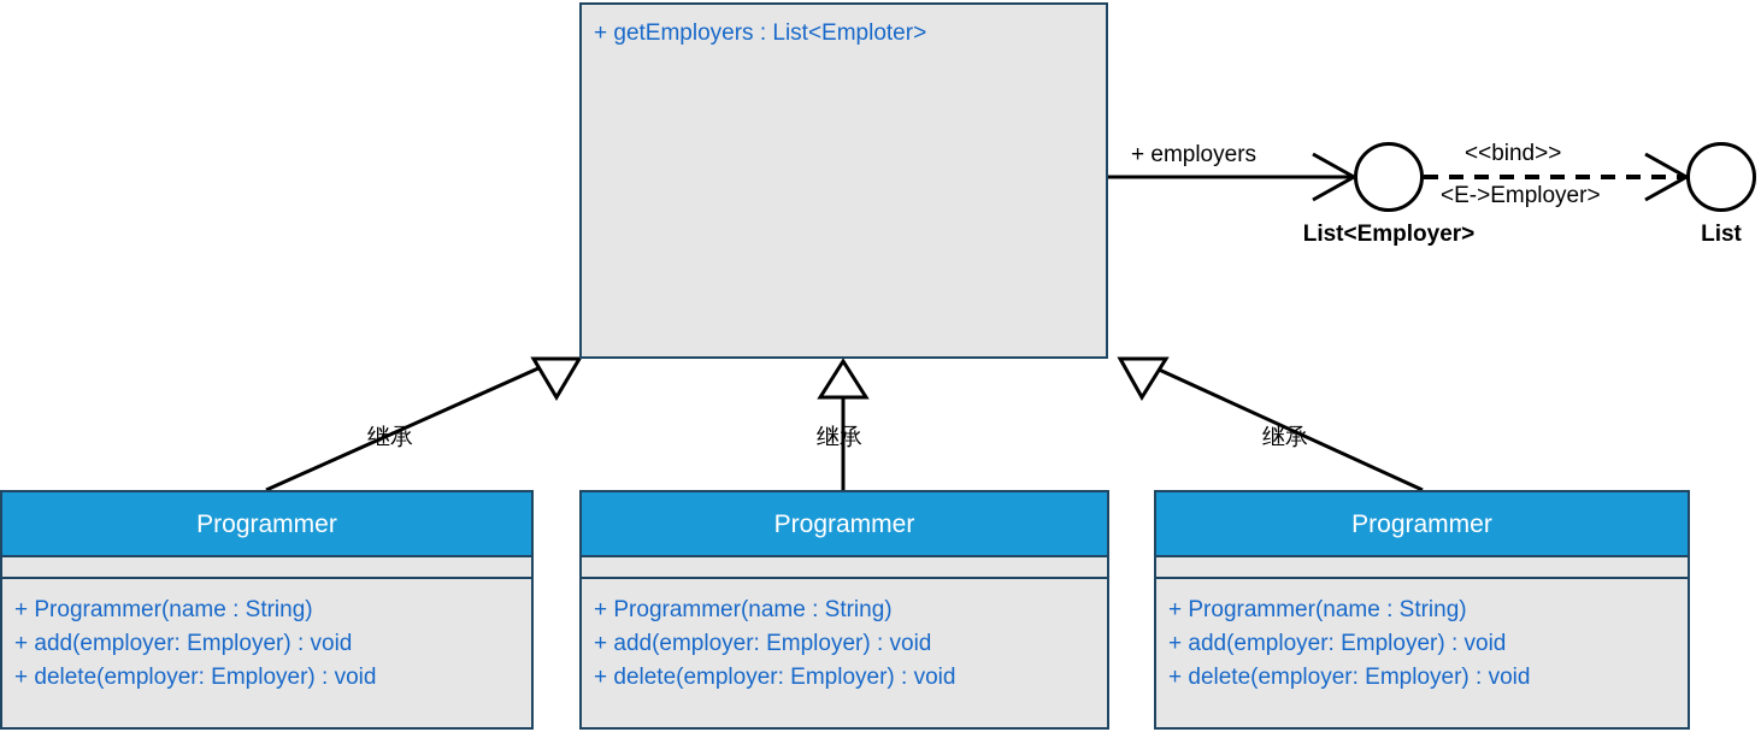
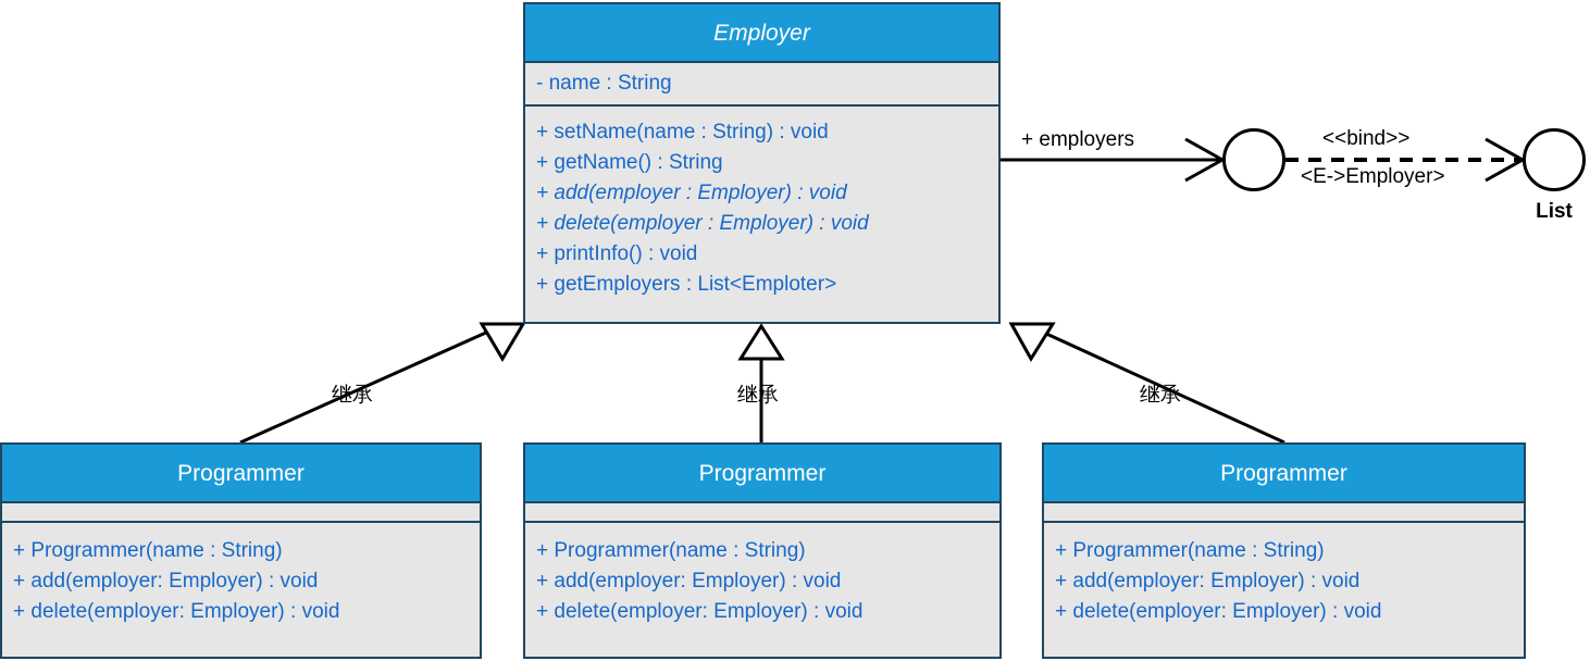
+ Employer
+ - name : String
+ + setName(name : String) : void
+ + getName() : String
+ + add(employer : Employer) : void
+ + delete(employer : Employer) : void
+ + printInfo() : void
  + getEmployers : List<Emploter>
  Programmer
  + Programmer(name : String)
  + add(employer: Employer) : void
  + delete(employer: Employer) : void
  Programmer
  + Programmer(name : String)
  + add(employer: Employer) : void
  + delete(employer: Employer) : void
  Programmer
  + Programmer(name : String)
  + add(employer: Employer) : void
  + delete(employer: Employer) : void
- List<Employer>
  List
  + employers
  <<bind>>
  <E->Employer>
  继承
  继承
  继承
